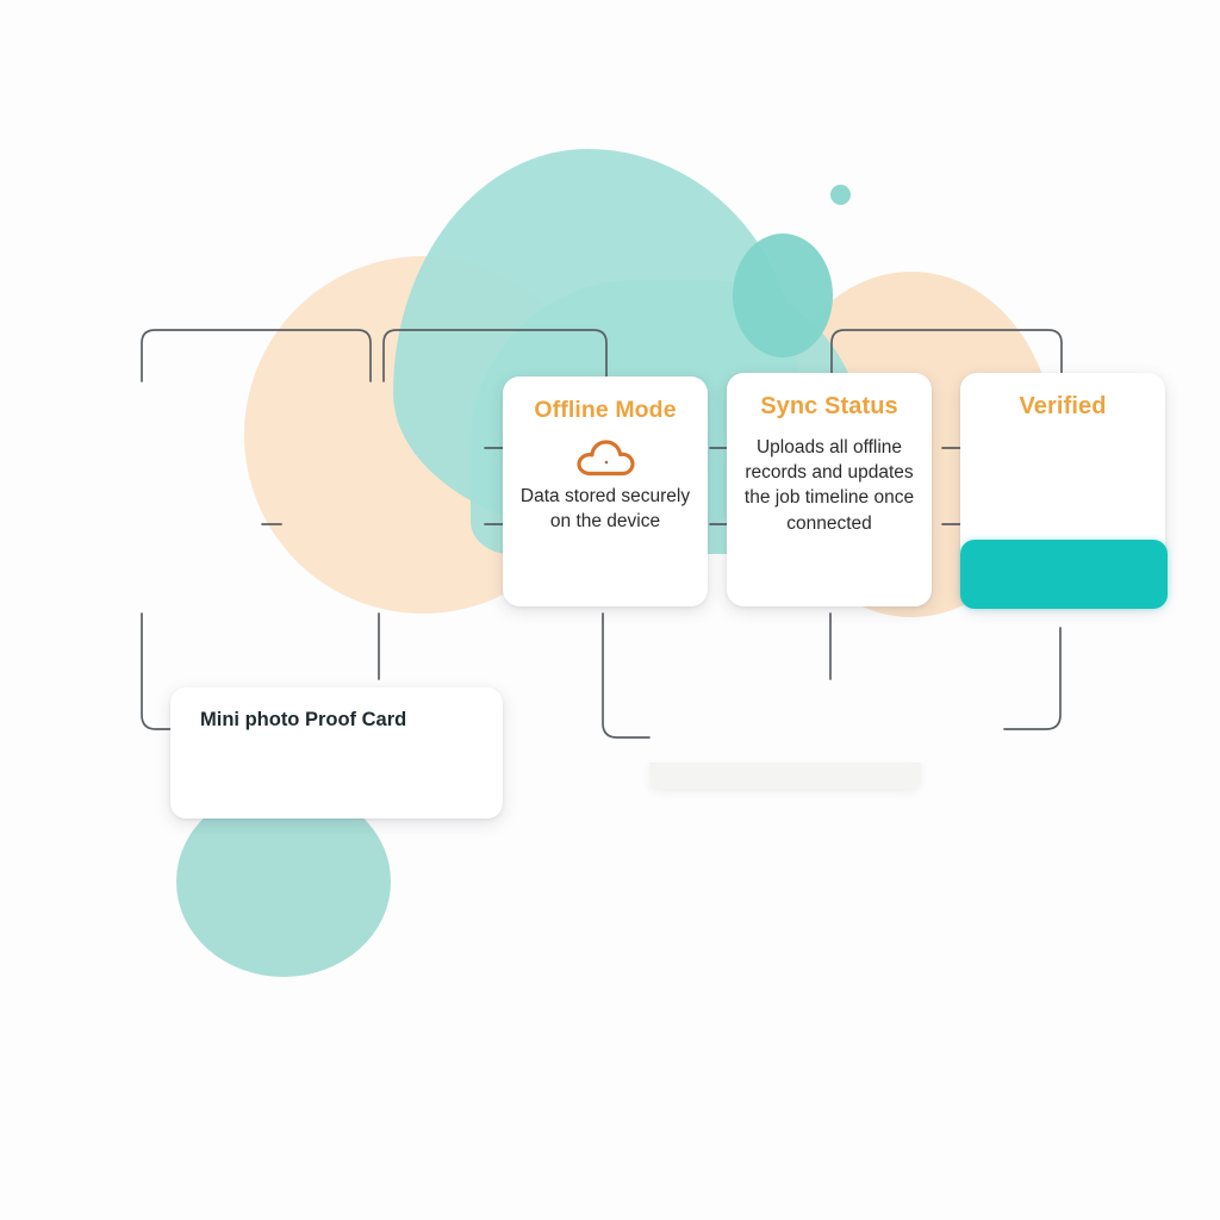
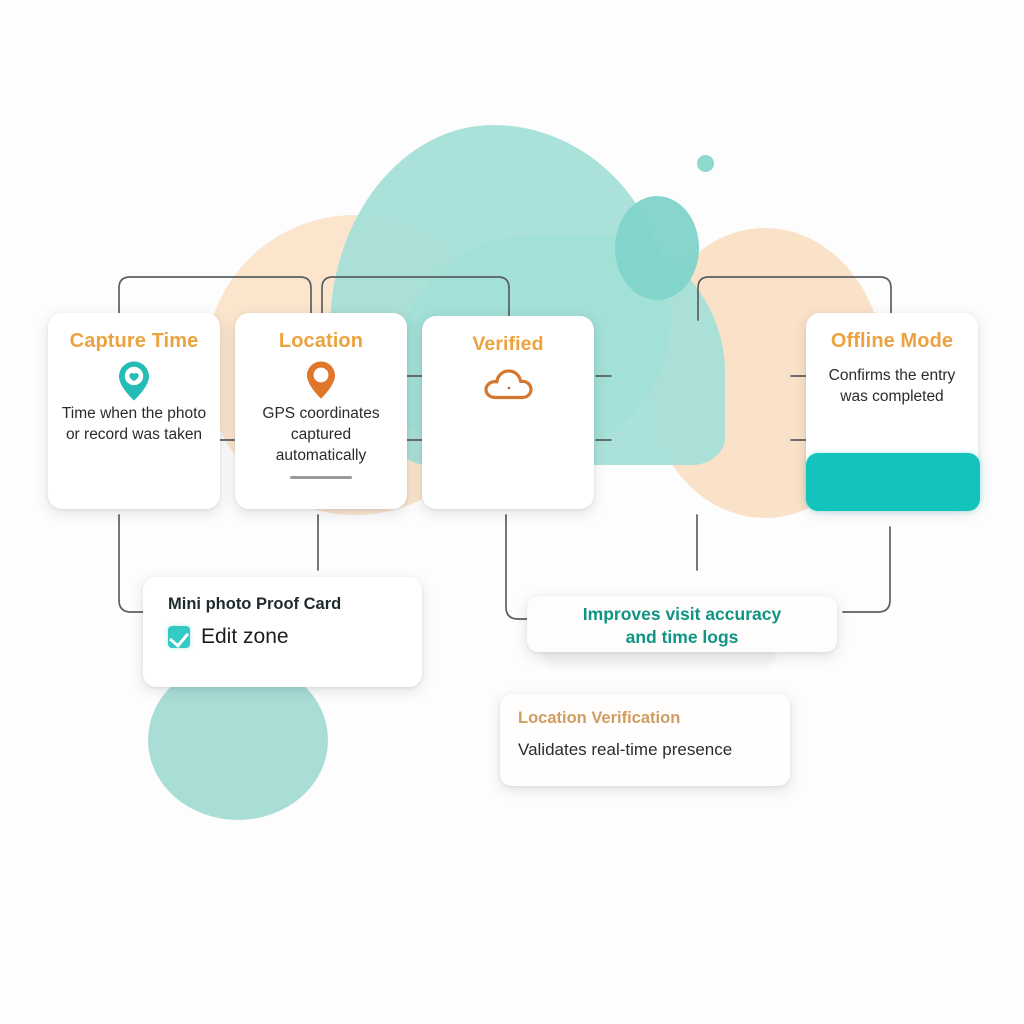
+ Capture Time
+ Time when the photo or record was taken
+ Location
+ GPS coordinates captured automatically
- Offline Mode
+ Verified
- Data stored securely on the device
- Sync Status
- Uploads all offline records and updates the job timeline once connected
- Verified
+ Offline Mode
+ Confirms the entry was completed
  Mini photo Proof Card
+ Edit zone
+ Improves visit accuracy
+ and time logs
+ Location Verification
+ Validates real-time presence
